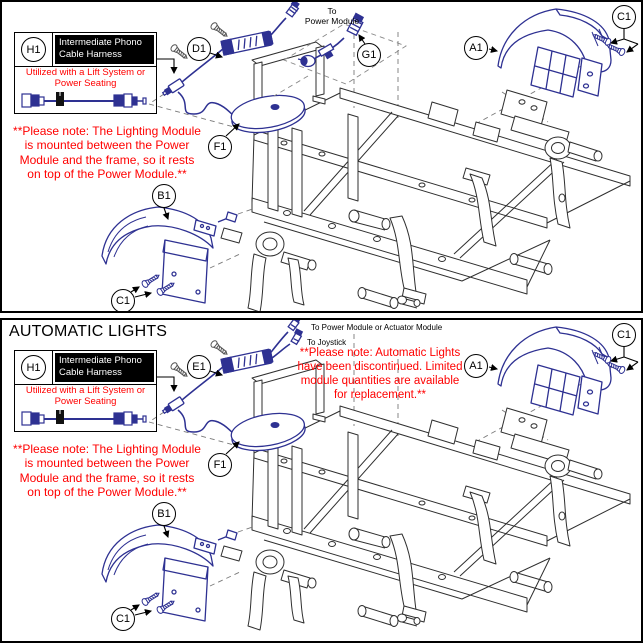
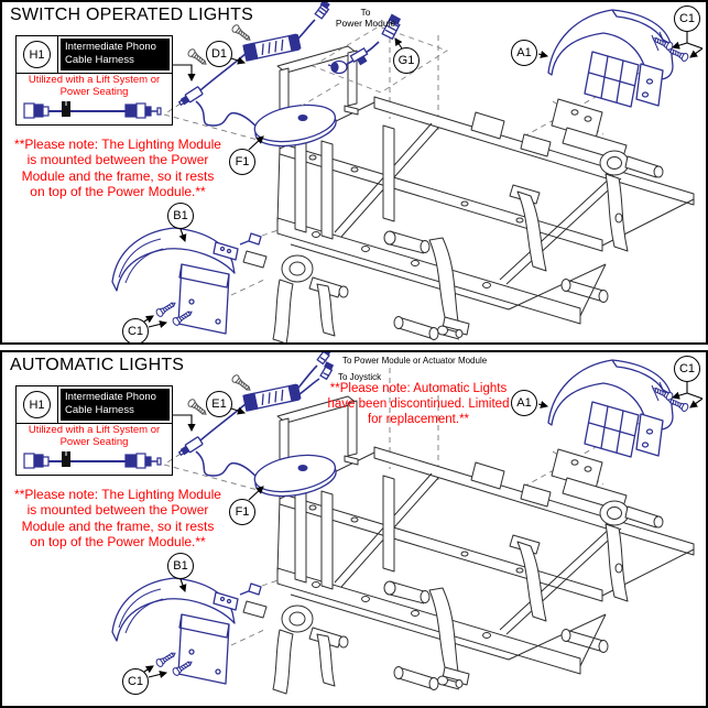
+ SWITCH OPERATED LIGHTS
  H1
  Intermediate Phono
  Cable Harness
  Utilized with a Lift System or
  Power Seating
  **Please note: The Lighting Module
  is mounted between the Power
  Module and the frame, so it rests
  on top of the Power Module.**
  To
  Power Module
  D1
  G1
  A1
  C1
  F1
  B1
  C1
  AUTOMATIC LIGHTS
  H1
  Intermediate Phono
  Cable Harness
  Utilized with a Lift System or
  Power Seating
  **Please note: The Lighting Module
  is mounted between the Power
  Module and the frame, so it rests
  on top of the Power Module.**
  **Please note: Automatic Lights
  have been discontinued. Limited
- module quantities are available
  for replacement.**
  To Power Module or Actuator Module
  To Joystick
  E1
  A1
  C1
  F1
  B1
  C1
